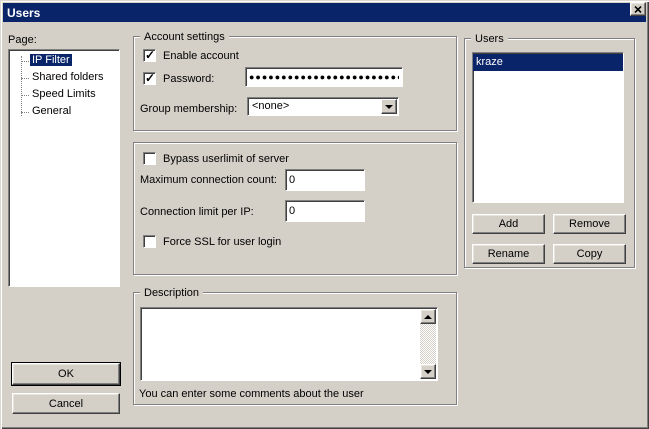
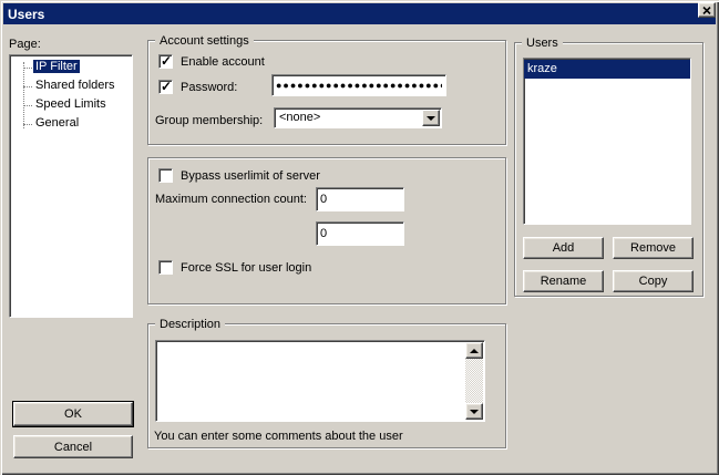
  Users
  Page:
  IP Filter
  Shared folders
  Speed Limits
  General
  Account settings
  Enable account
  Password:
  ●●●●●●●●●●●●●●●●●●●●●●●
  Group membership:
  <none>
  Bypass userlimit of server
  Maximum connection count:
  0
- Connection limit per IP:
  0
  Force SSL for user login
  Description
  You can enter some comments about the user
  Users
  kraze
  Add
  Remove
  Rename
  Copy
  OK
  Cancel
